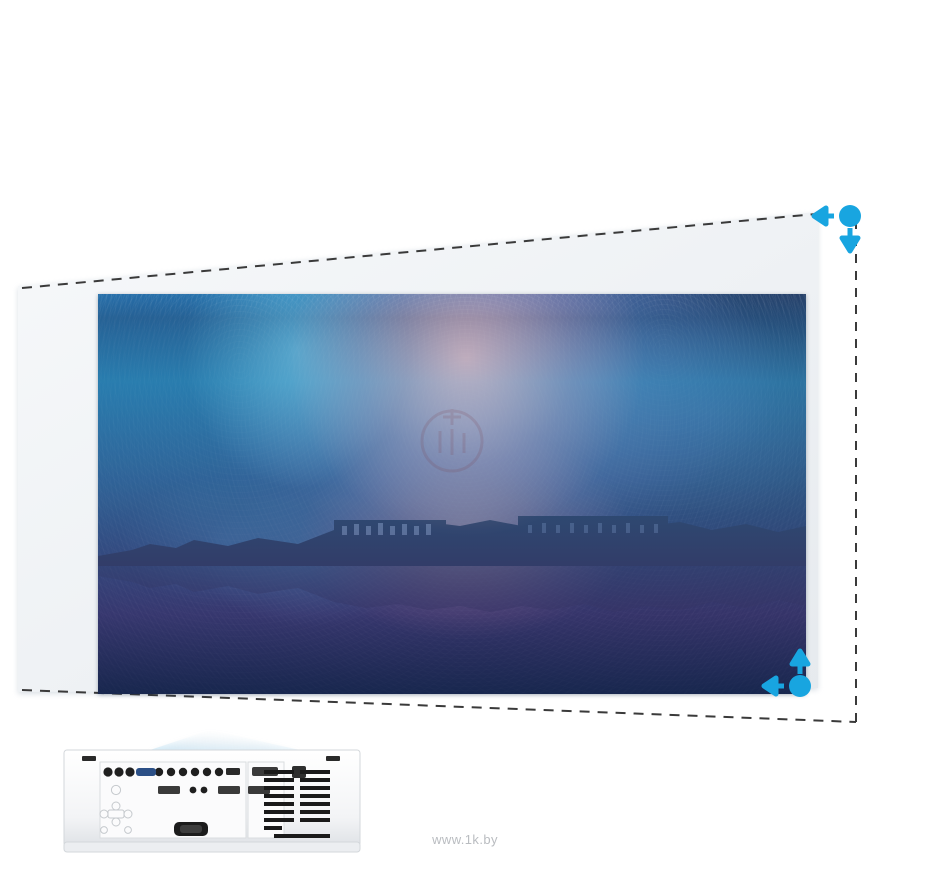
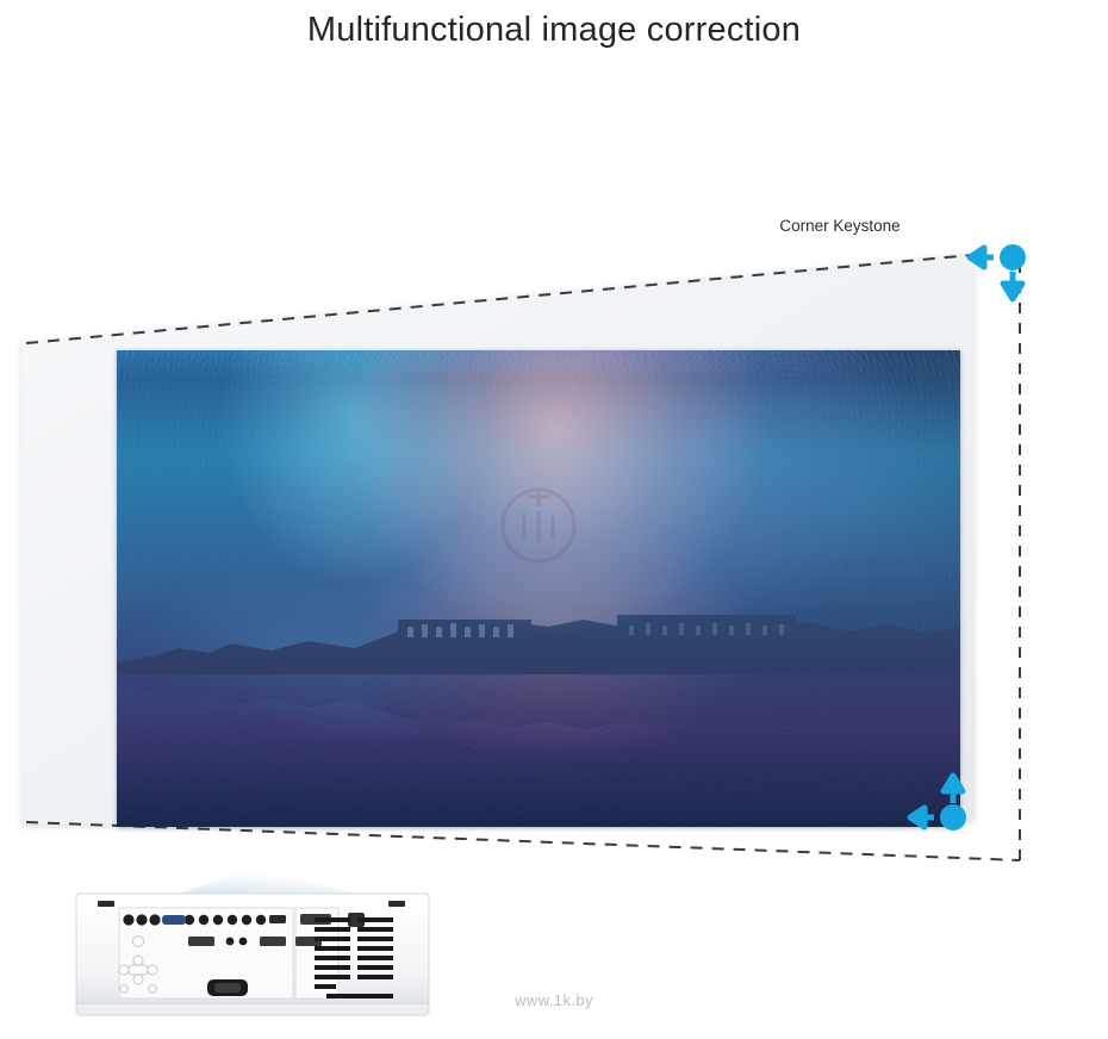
+ Multifunctional image correction
+ Corner Keystone
  www.1k.by
